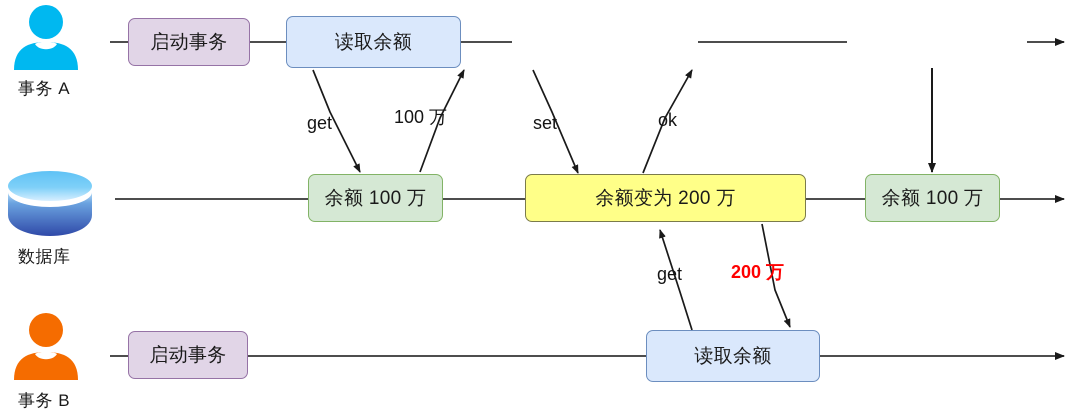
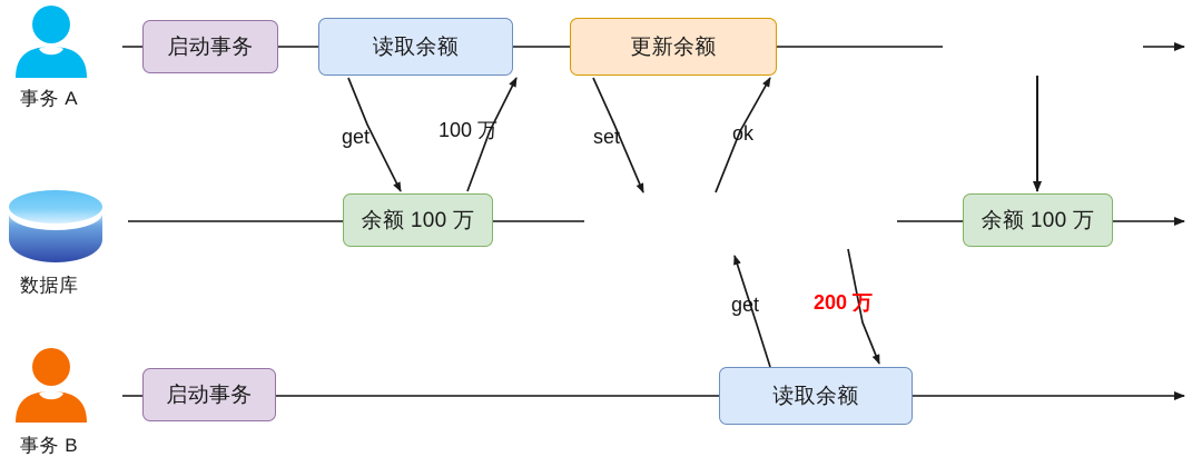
  事务 A
  数据库
  事务 B
  启动事务
  读取余额
+ 更新余额
  余额 100 万
- 余额变为 200 万
  余额 100 万
  启动事务
  读取余额
  get
  100 万
  set
  ok
  get
  200 万
